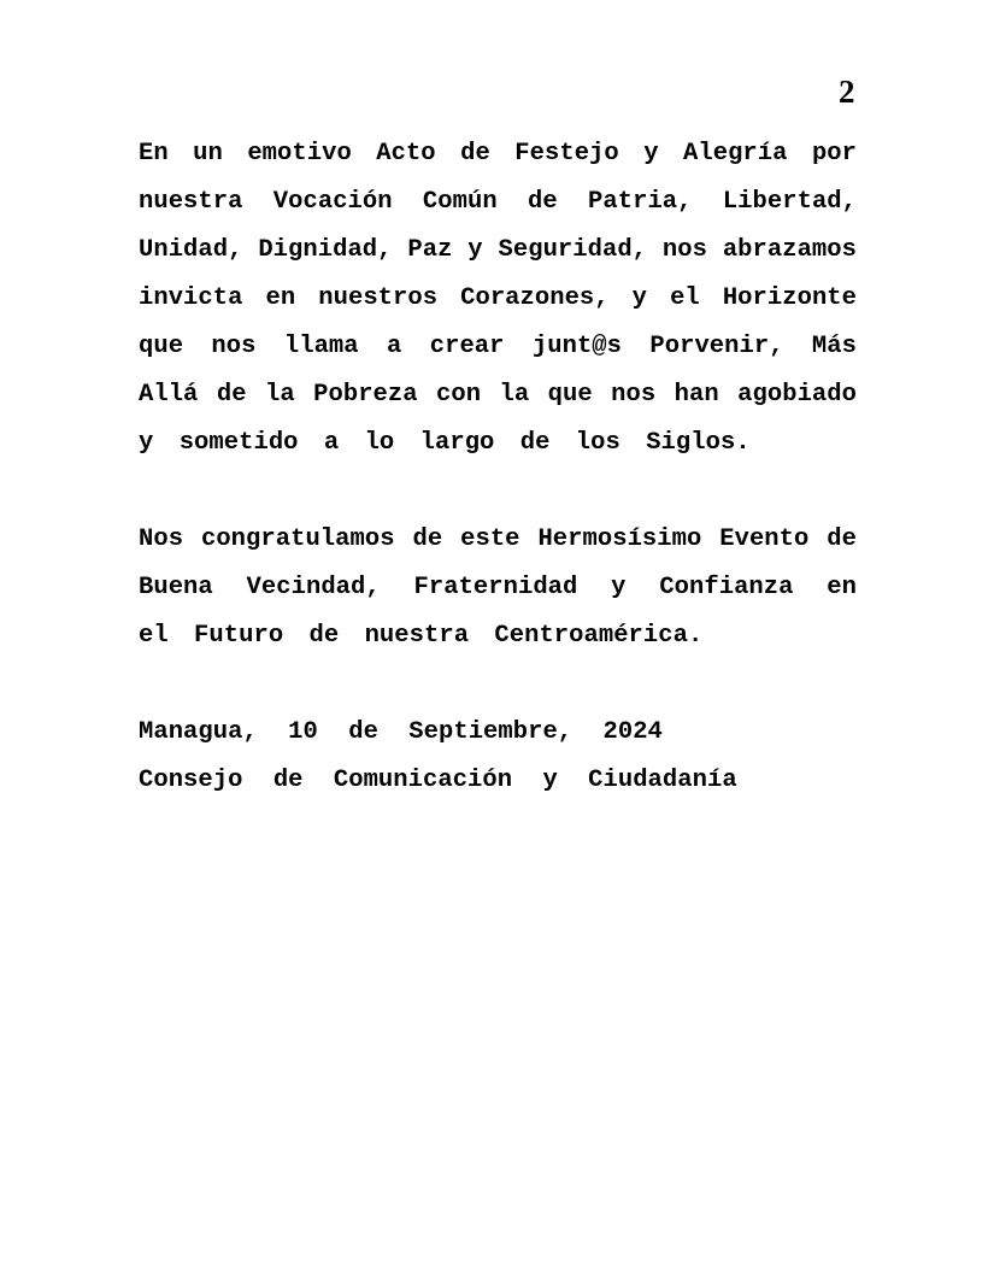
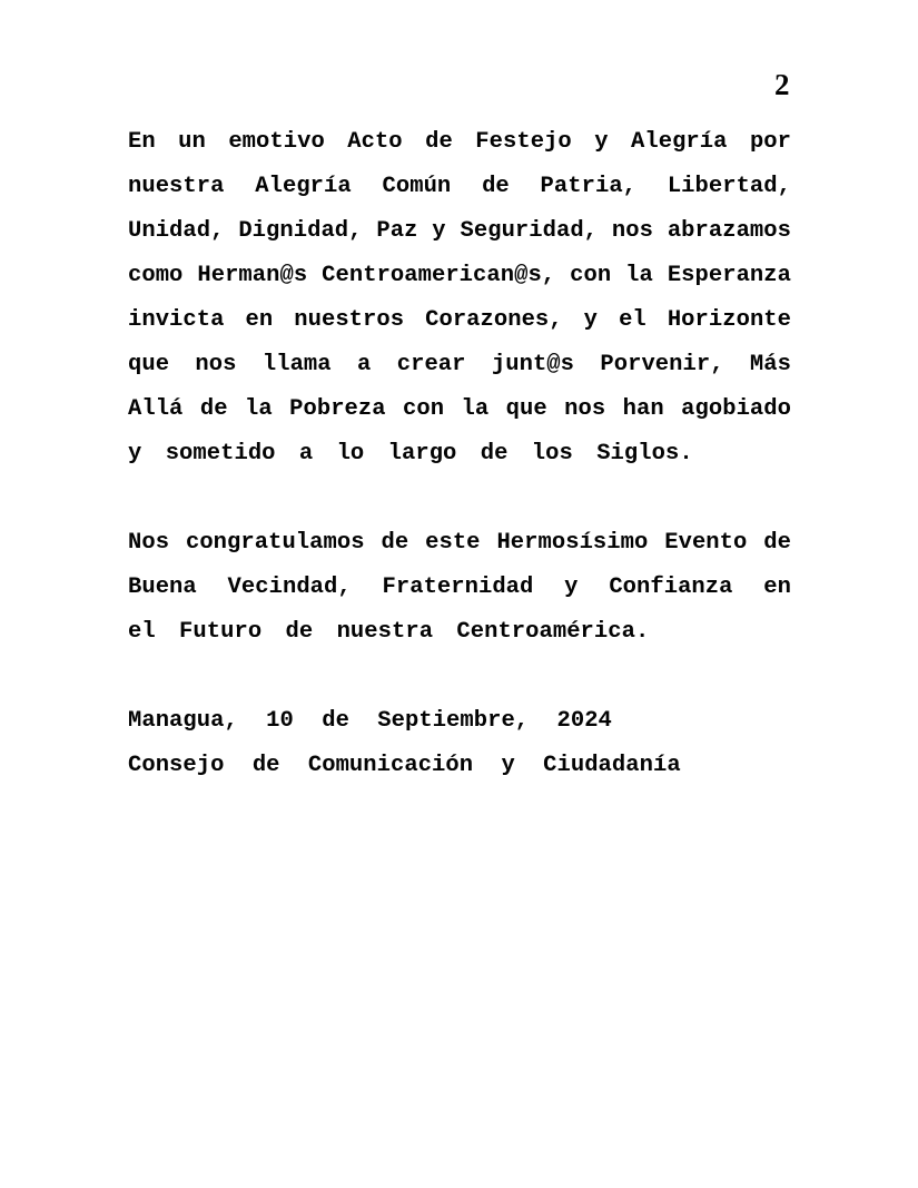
  2
  En un emotivo Acto de Festejo y Alegría por
- nuestra Vocación Común de Patria, Libertad,
+ nuestra Alegría Común de Patria, Libertad,
  Unidad, Dignidad, Paz y Seguridad, nos abrazamos
+ como Herman@s Centroamerican@s, con la Esperanza
  invicta en nuestros Corazones, y el Horizonte
  que nos llama a crear junt@s Porvenir, Más
  Allá de la Pobreza con la que nos han agobiado
  y sometido a lo largo de los Siglos.
  Nos congratulamos de este Hermosísimo Evento de
  Buena Vecindad, Fraternidad y Confianza en
  el Futuro de nuestra Centroamérica.
  Managua, 10 de Septiembre, 2024
  Consejo de Comunicación y Ciudadanía
